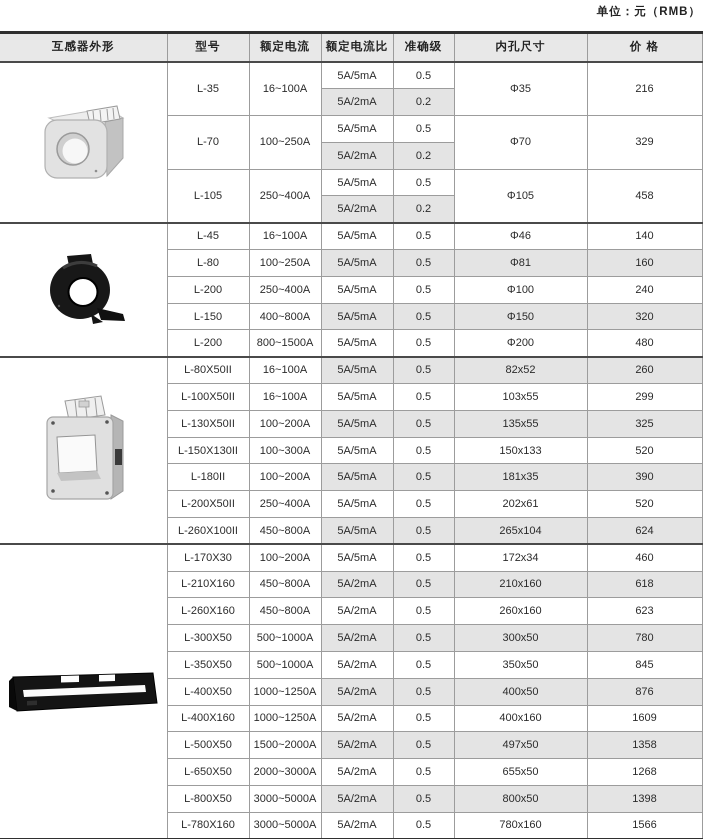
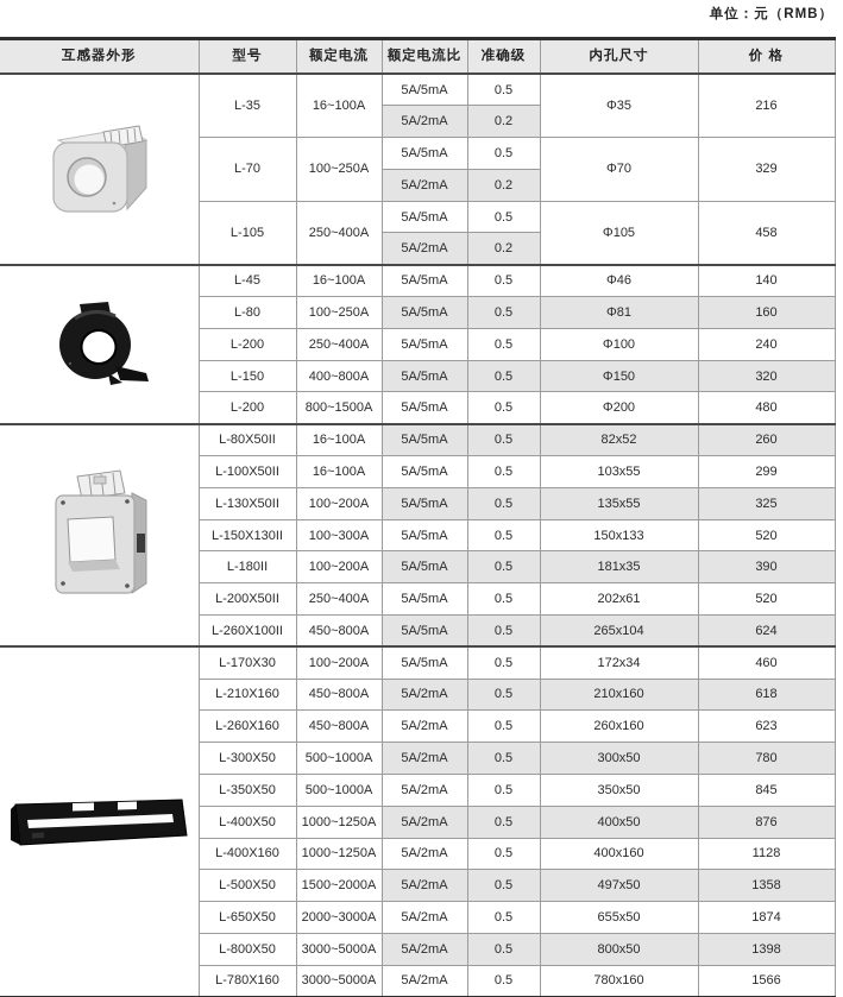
  单位：元（RMB）
  互感器外形	型号	额定电流	额定电流比	准确级	内孔尺寸	价 格
  	L-35	16~100A	5A/5mA	0.5	Φ35	216
  5A/2mA	0.2
  L-70	100~250A	5A/5mA	0.5	Φ70	329
  5A/2mA	0.2
  L-105	250~400A	5A/5mA	0.5	Φ105	458
  5A/2mA	0.2
  	L-45	16~100A	5A/5mA	0.5	Φ46	140
  L-80	100~250A	5A/5mA	0.5	Φ81	160
  L-200	250~400A	5A/5mA	0.5	Φ100	240
  L-150	400~800A	5A/5mA	0.5	Φ150	320
  L-200	800~1500A	5A/5mA	0.5	Φ200	480
  	L-80X50II	16~100A	5A/5mA	0.5	82x52	260
  L-100X50II	16~100A	5A/5mA	0.5	103x55	299
  L-130X50II	100~200A	5A/5mA	0.5	135x55	325
  L-150X130II	100~300A	5A/5mA	0.5	150x133	520
  L-180II	100~200A	5A/5mA	0.5	181x35	390
  L-200X50II	250~400A	5A/5mA	0.5	202x61	520
  L-260X100II	450~800A	5A/5mA	0.5	265x104	624
  	L-170X30	100~200A	5A/5mA	0.5	172x34	460
  L-210X160	450~800A	5A/2mA	0.5	210x160	618
  L-260X160	450~800A	5A/2mA	0.5	260x160	623
  L-300X50	500~1000A	5A/2mA	0.5	300x50	780
  L-350X50	500~1000A	5A/2mA	0.5	350x50	845
  L-400X50	1000~1250A	5A/2mA	0.5	400x50	876
- L-400X160	1000~1250A	5A/2mA	0.5	400x160	1609
+ L-400X160	1000~1250A	5A/2mA	0.5	400x160	1128
  L-500X50	1500~2000A	5A/2mA	0.5	497x50	1358
- L-650X50	2000~3000A	5A/2mA	0.5	655x50	1268
+ L-650X50	2000~3000A	5A/2mA	0.5	655x50	1874
  L-800X50	3000~5000A	5A/2mA	0.5	800x50	1398
  L-780X160	3000~5000A	5A/2mA	0.5	780x160	1566
